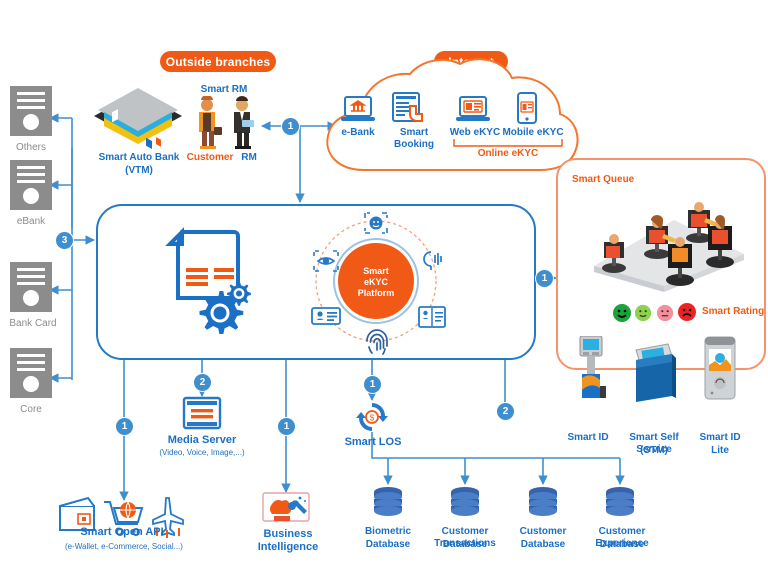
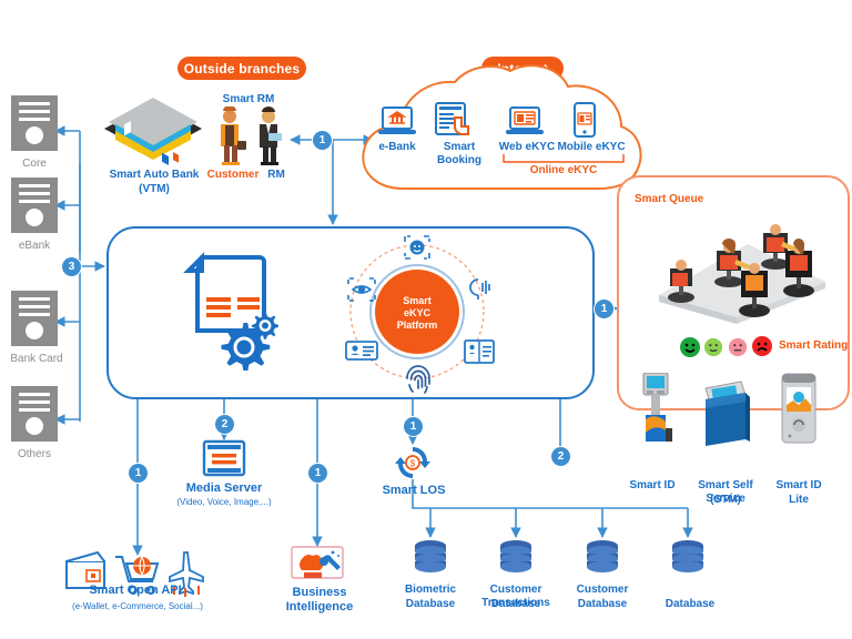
  Outside branches
- Others
+ Core
  eBank
  Bank Card
- Core
+ Others
  Smart Auto Bank
  (VTM)
  Smart RM
  Customer
  RM
  e-Bank
  Smart Booking
  Web eKYC
  Mobile eKYC
  Online eKYC
  Smart
  eKYC
  Platform
  Smart Queue
  Smart Rating
  Smart ID
  Smart Self Service
  (STM)
  Smart ID
  Lite
  Smart Open API
  (e-Wallet, e-Commerce, Social...)
  Media Server
  (Video, Voice, Image,...)
  Business Intelligence
  $
  Smart LOS
  Biometric
  Database
  Customer Transactions
  Database
  Customer
  Database
- Customer Experience
  Database
  1
  3
  1
  2
  1
  2
  1
  1
